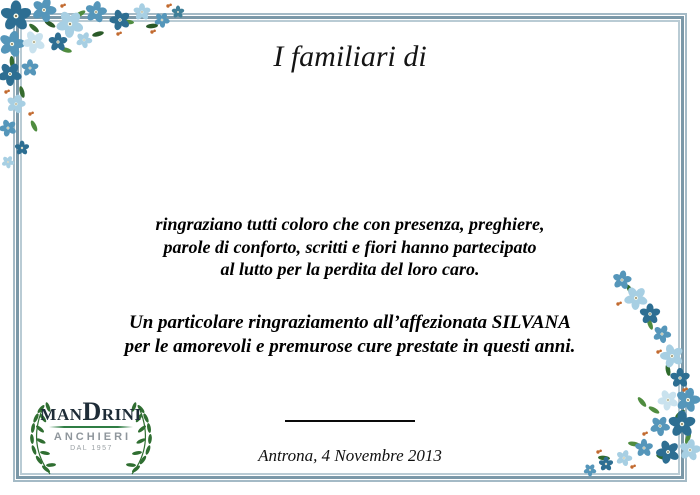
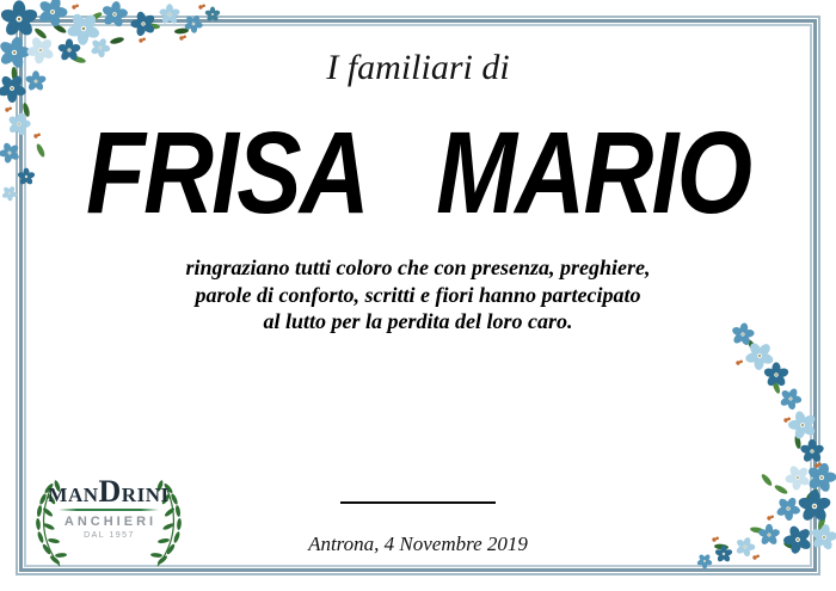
  I familiari di
+ FRISA
+ MARIO
  ringraziano tutti coloro che con presenza, preghiere,
  parole di conforto, scritti e fiori hanno partecipato
  al lutto per la perdita del loro caro.
- Un particolare ringraziamento all’affezionata SILVANA
- per le amorevoli e premurose cure prestate in questi anni.
- Antrona, 4 Novembre 2013
+ Antrona, 4 Novembre 2019
  MAN
  D
  RINI
  ANCHIERI
